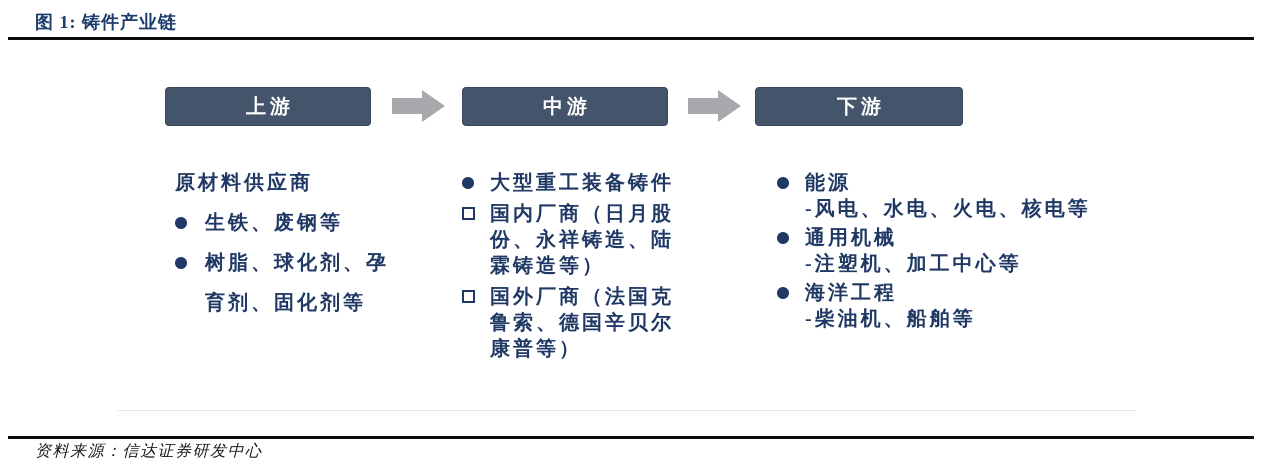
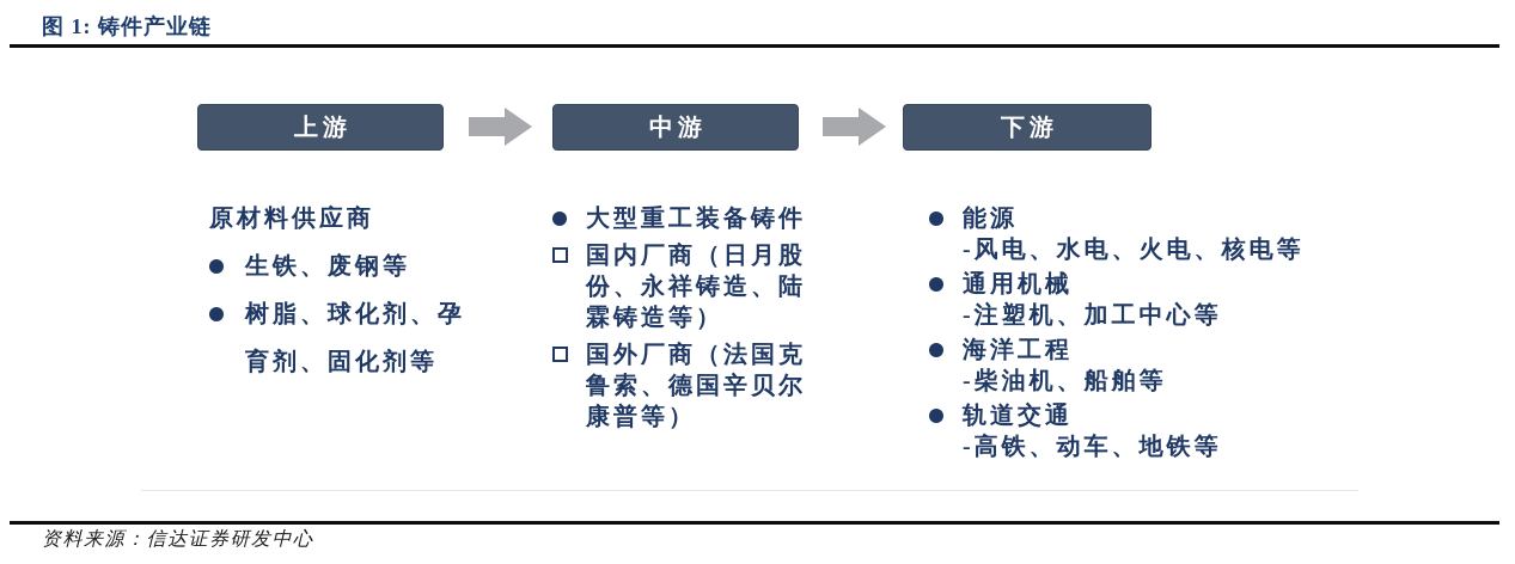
  图 1: 铸件产业链
  上游
  中游
  下游
  原材料供应商
  生铁、废钢等
  树脂、球化剂、孕育剂、固化剂等
  大型重工装备铸件
  国内厂商（日月股份、永祥铸造、陆霖铸造等）
  国外厂商（法国克鲁索、德国辛贝尔康普等）
  能源
  -风电、水电、火电、核电等
  通用机械
  -注塑机、加工中心等
  海洋工程
  -柴油机、船舶等
+ 轨道交通
+ -高铁、动车、地铁等
  资料来源：信达证券研发中心
